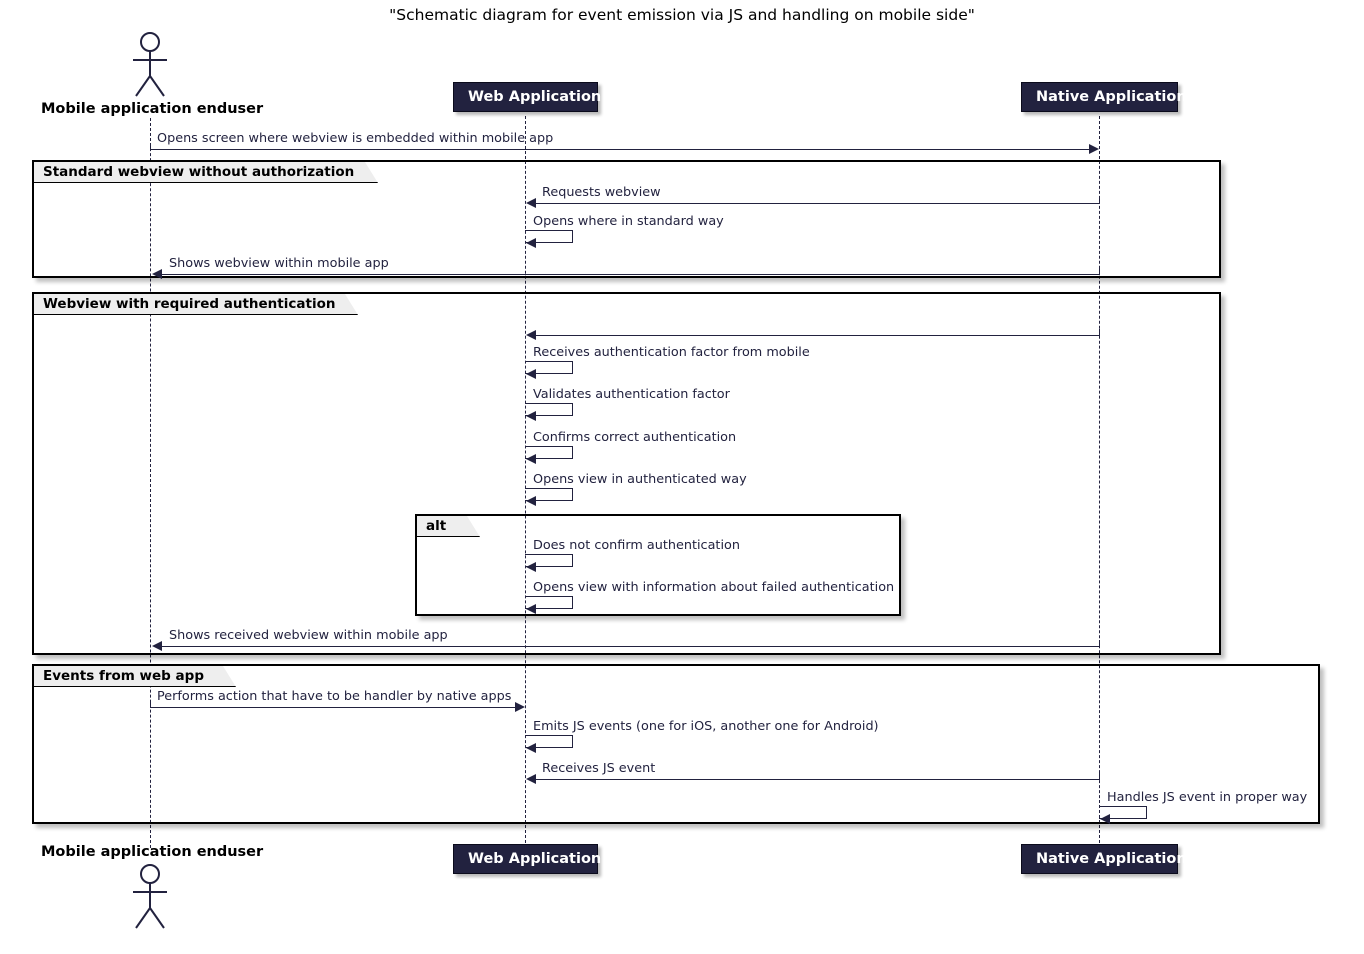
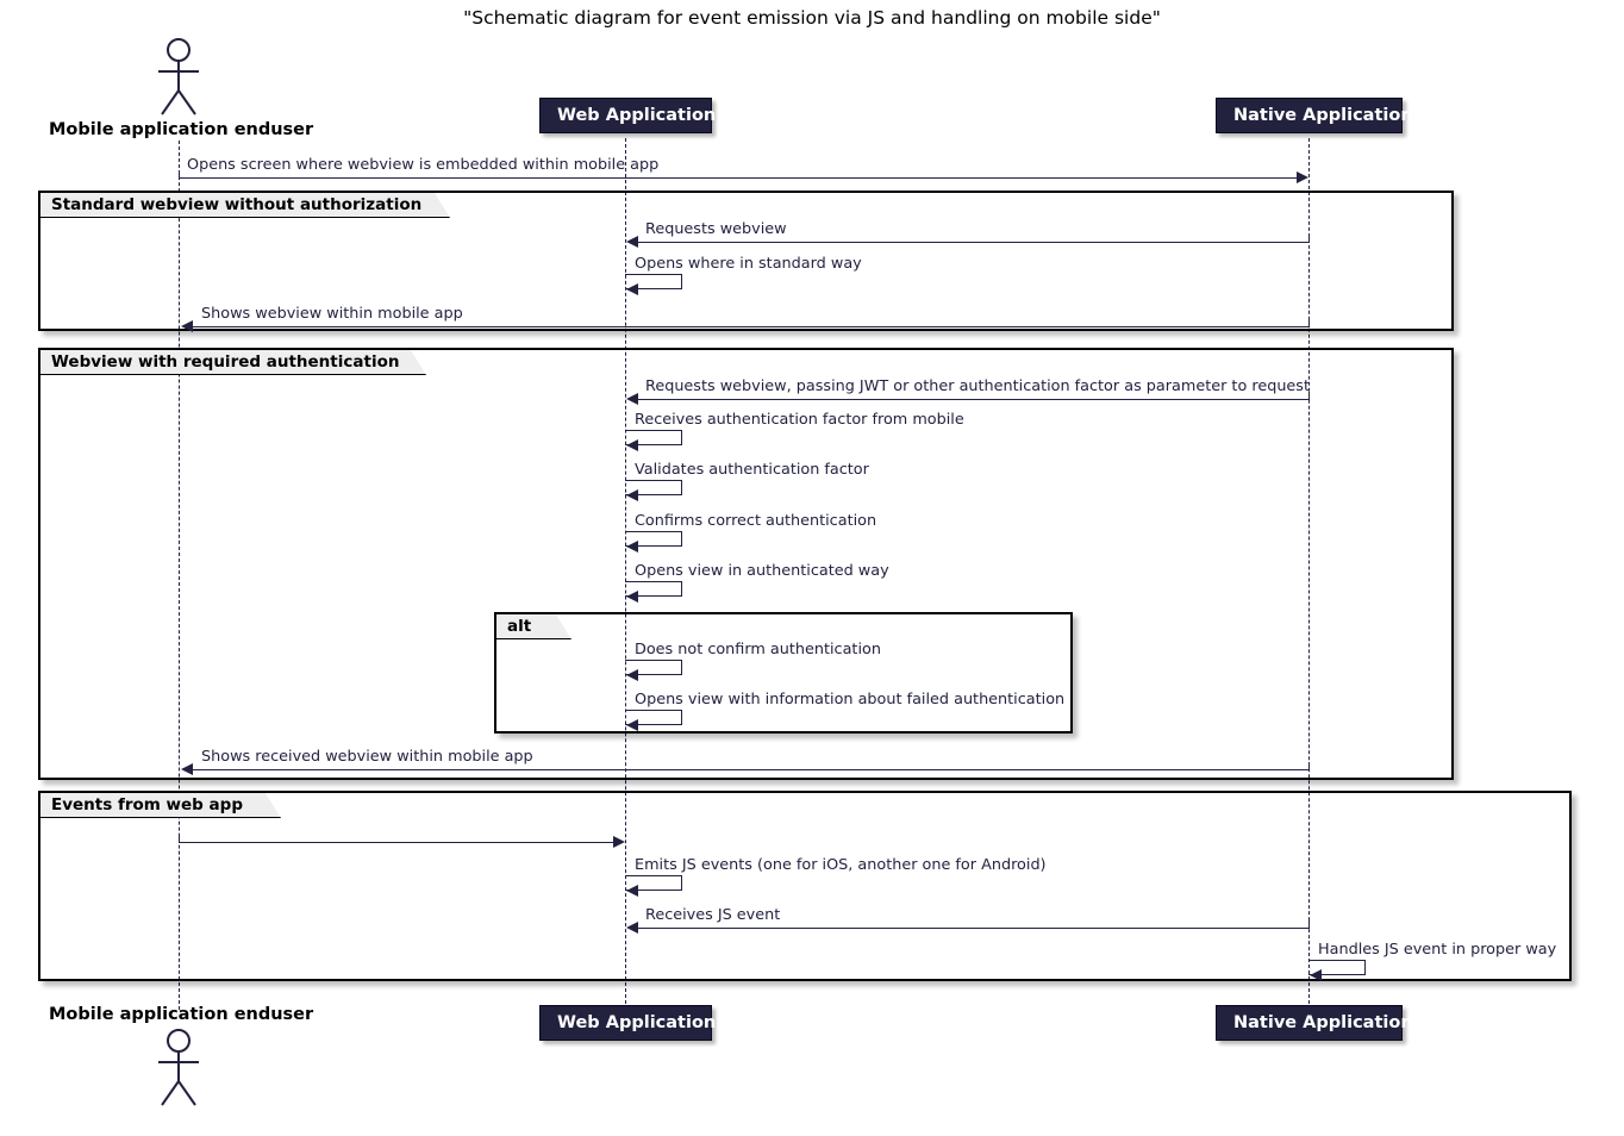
  "Schematic diagram for event emission via JS and handling on mobile side"
  Mobile application enduser
  Web Application
  Native Application
  Opens screen where webview is embedded within mobile app
  Standard webview without authorization
  Requests webview
  Opens where in standard way
  Shows webview within mobile app
  Webview with required authentication
+ Requests webview, passing JWT or other authentication factor as parameter to request
  Receives authentication factor from mobile
  Validates authentication factor
  Confirms correct authentication
  Opens view in authenticated way
  alt
  Does not confirm authentication
  Opens view with information about failed authentication
  Shows received webview within mobile app
  Events from web app
- Performs action that have to be handler by native apps
  Emits JS events (one for iOS, another one for Android)
  Receives JS event
  Handles JS event in proper way
  Mobile application enduser
  Web Application
  Native Application
